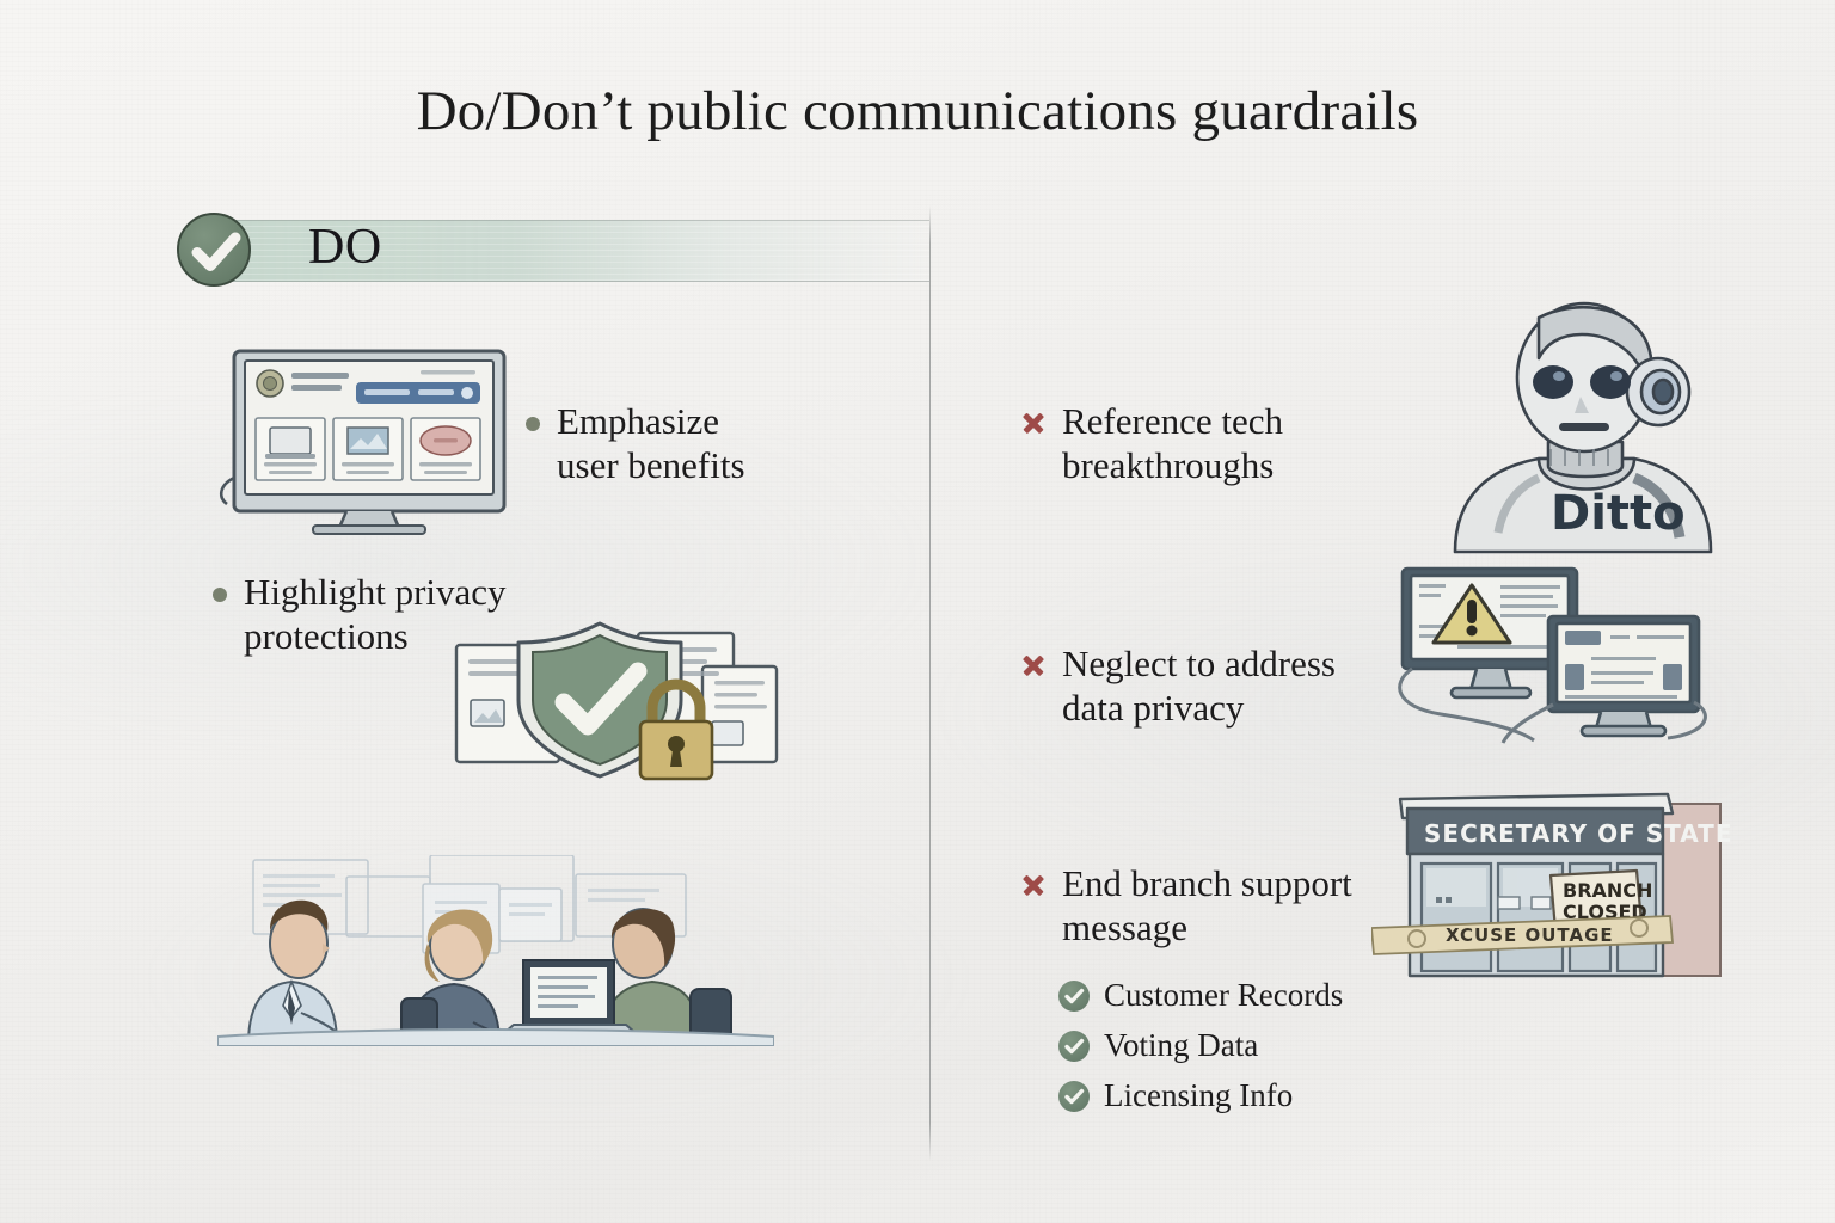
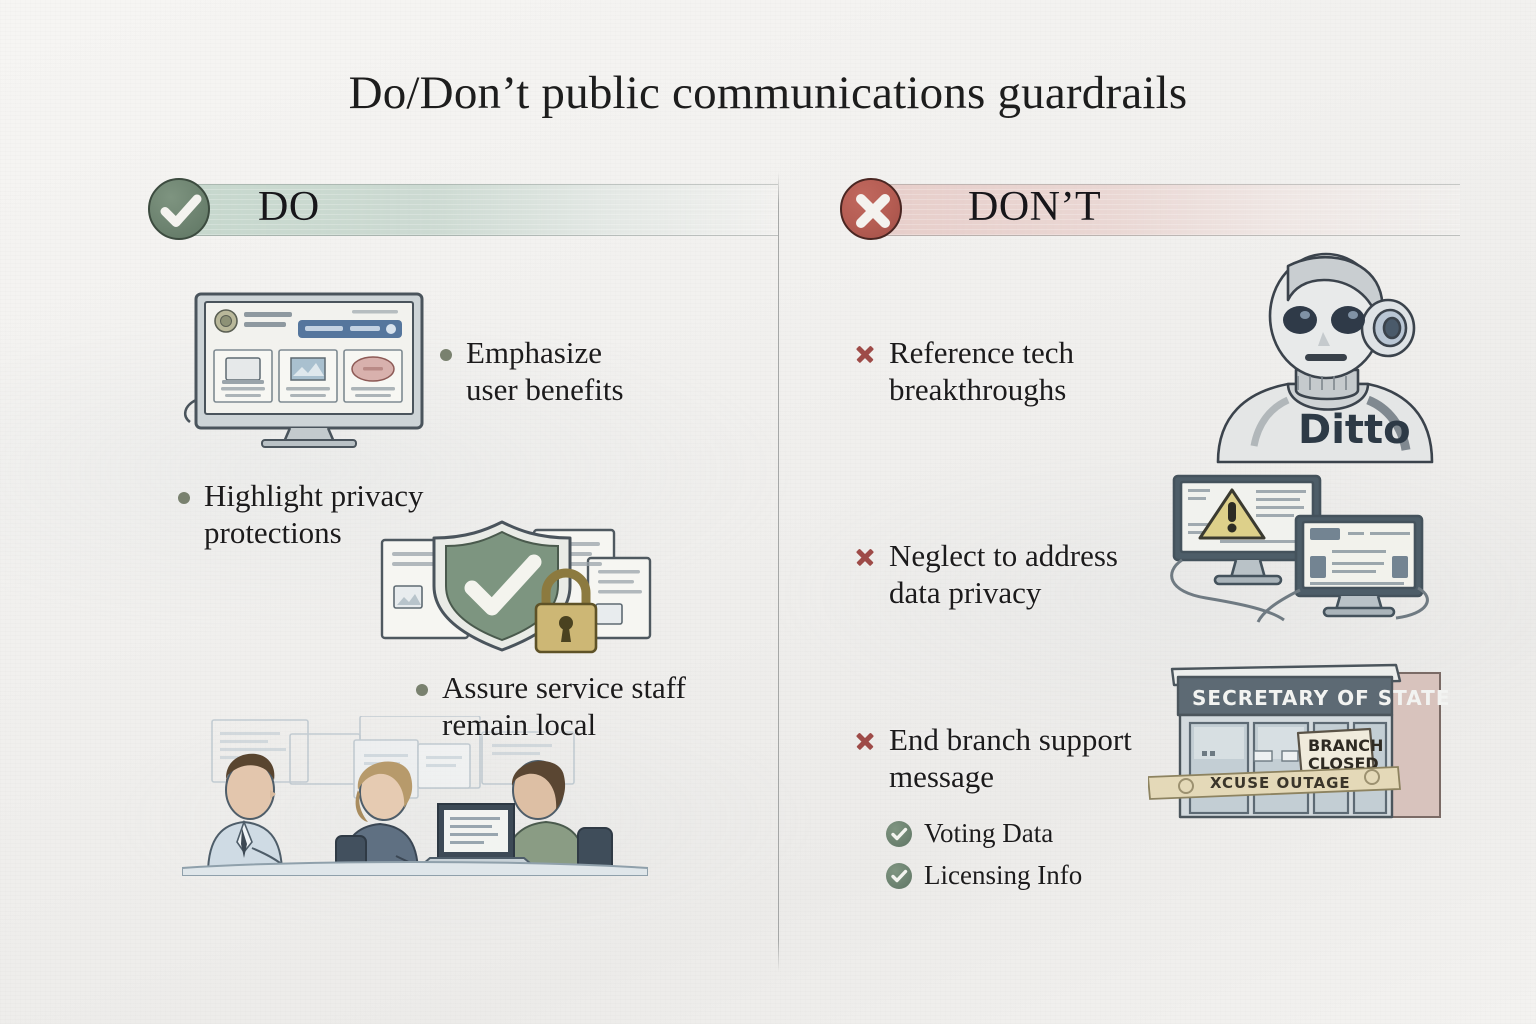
  Do/Don’t public communications guardrails
  DO
  Emphasize
  user benefits
  Highlight privacy
  protections
+ Assure service staff
+ remain local
+ DON’T
  Ditto
  SECRETARY OF STATE
  BRANCH
  CLOSED
  XCUSE OUTAGE
  Reference tech
  breakthroughs
  Neglect to address
  data privacy
  End branch support
  message
- Customer Records
  Voting Data
  Licensing Info
